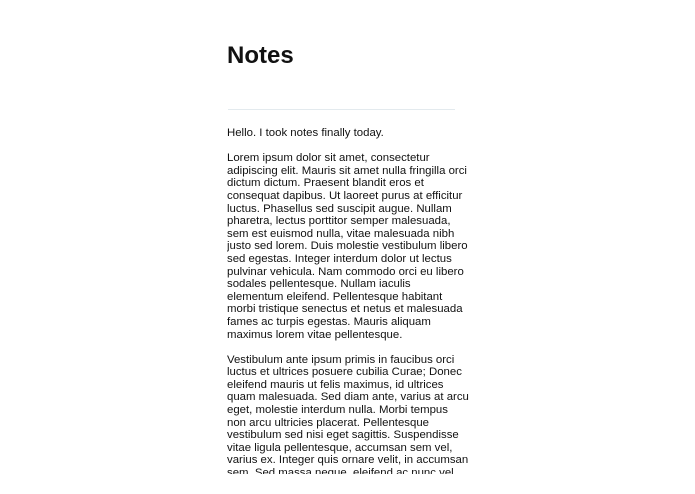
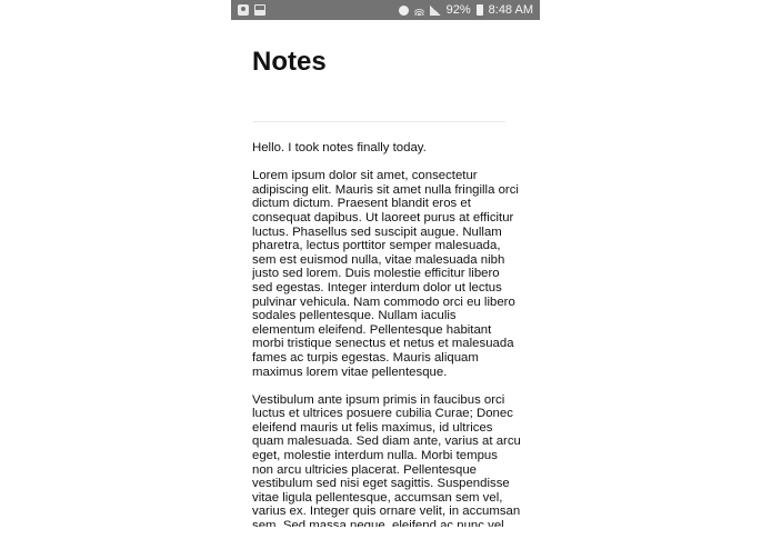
+ 92%
+ 8:48 AM
  Notes
  Hello. I took notes finally today.
- Lorem ipsum dolor sit amet, consectetur adipiscing elit. Mauris sit amet nulla fringilla orci dictum dictum. Praesent blandit eros et consequat dapibus. Ut laoreet purus at efficitur luctus. Phasellus sed suscipit augue. Nullam pharetra, lectus porttitor semper malesuada, sem est euismod nulla, vitae malesuada nibh justo sed lorem. Duis molestie vestibulum libero sed egestas. Integer interdum dolor ut lectus pulvinar vehicula. Nam commodo orci eu libero sodales pellentesque. Nullam iaculis elementum eleifend. Pellentesque habitant morbi tristique senectus et netus et malesuada fames ac turpis egestas. Mauris aliquam maximus lorem vitae pellentesque.
+ Lorem ipsum dolor sit amet, consectetur adipiscing elit. Mauris sit amet nulla fringilla orci dictum dictum. Praesent blandit eros et consequat dapibus. Ut laoreet purus at efficitur luctus. Phasellus sed suscipit augue. Nullam pharetra, lectus porttitor semper malesuada, sem est euismod nulla, vitae malesuada nibh justo sed lorem. Duis molestie efficitur libero sed egestas. Integer interdum dolor ut lectus pulvinar vehicula. Nam commodo orci eu libero sodales pellentesque. Nullam iaculis elementum eleifend. Pellentesque habitant morbi tristique senectus et netus et malesuada fames ac turpis egestas. Mauris aliquam maximus lorem vitae pellentesque.
  Vestibulum ante ipsum primis in faucibus orci luctus et ultrices posuere cubilia Curae; Donec eleifend mauris ut felis maximus, id ultrices quam malesuada. Sed diam ante, varius at arcu eget, molestie interdum nulla. Morbi tempus non arcu ultricies placerat. Pellentesque vestibulum sed nisi eget sagittis. Suspendisse vitae ligula pellentesque, accumsan sem vel, varius ex. Integer quis ornare velit, in accumsan sem. Sed massa neque, eleifend ac nunc vel,
